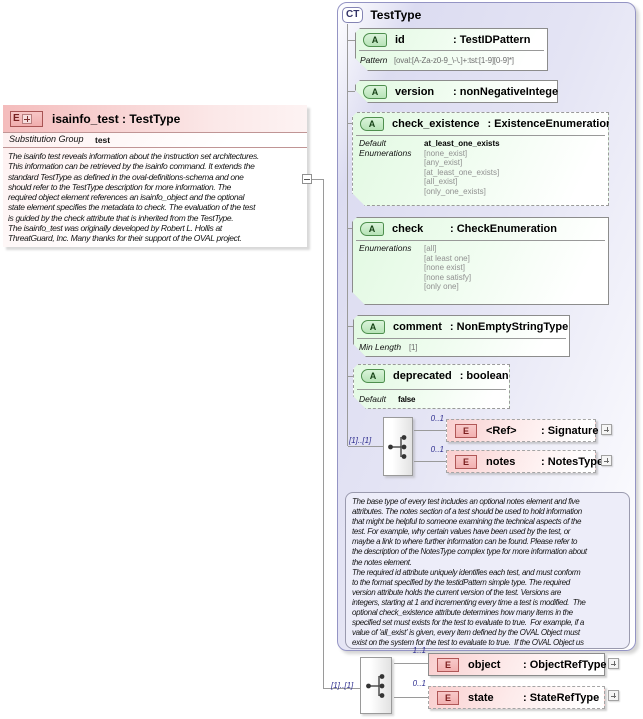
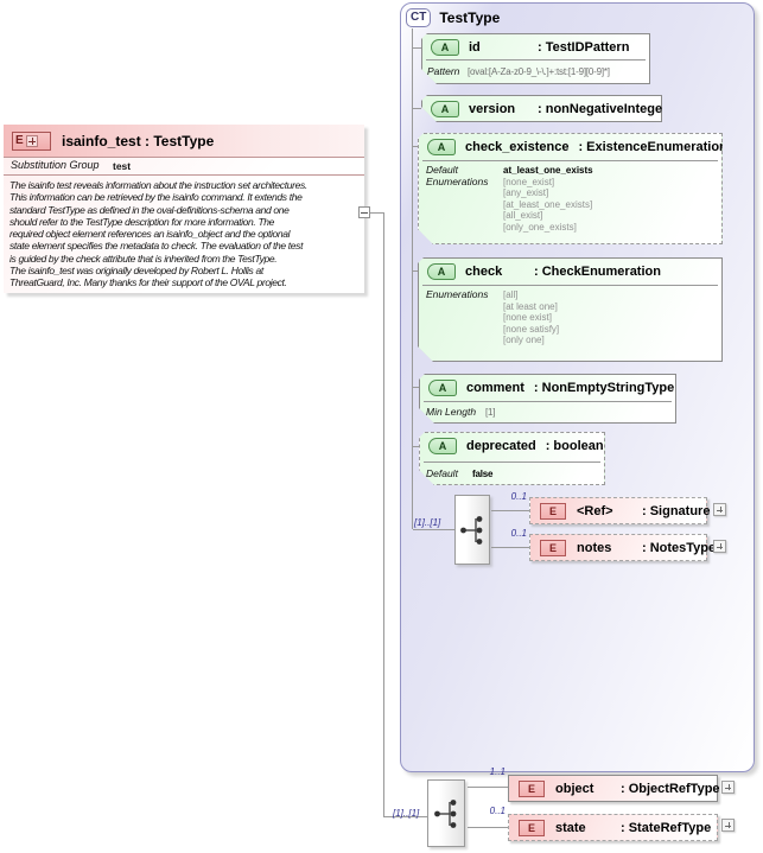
  E
  isainfo_test : TestType
  Substitution Group
  test
  The isainfo test reveals information about the instruction set architectures.
  This information can be retrieved by the isainfo command. It extends the
  standard TestType as defined in the oval-definitions-schema and one
  should refer to the TestType description for more information. The
  required object element references an isainfo_object and the optional
  state element specifies the metadata to check. The evaluation of the test
  is guided by the check attribute that is inherited from the TestType.
  The isainfo_test was originally developed by Robert L. Hollis at
  ThreatGuard, Inc. Many thanks for their support of the OVAL project.
  CT
  TestType
  A
  id
  : TestIDPattern
  Pattern
  [oval:[A-Za-z0-9_\-\.]+:tst:[1-9][0-9]*]
  A
  version
  : nonNegativeIntege
  A
  check_existence
  : ExistenceEnumeratio
  Default
  Enumerations
  at_least_one_exists
  [none_exist]
  [any_exist]
  [at_least_one_exists]
  [all_exist]
  [only_one_exists]
  A
  check
  : CheckEnumeration
  Enumerations
  [all]
  [at least one]
  [none exist]
  [none satisfy]
  [only one]
  A
  comment
  : NonEmptyStringType
  Min Length
  [1]
  A
  deprecated
  : boolean
  Default
  false
  [1]..[1]
  0..1
  E
  <Ref>
  : Signature
  0..1
  E
  notes
  : NotesTyp
- The base type of every test includes an optional notes element and five
- attributes. The notes section of a test should be used to hold information
- that might be helpful to someone examining the technical aspects of the
- test. For example, why certain values have been used by the test, or
- maybe a link to where further information can be found. Please refer to
- the description of the NotesType complex type for more information about
- the notes element.
- The required id attribute uniquely identifies each test, and must conform
- to the format specified by the testidPattern simple type. The required
- version attribute holds the current version of the test. Versions are
- integers, starting at 1 and incrementing every time a test is modified. The
- optional check_existence attribute determines how many items in the
- specified set must exists for the test to evaluate to true. For example, if a
- value of 'all_exist' is given, every item defined by the OVAL Object must
- exist on the system for the test to evaluate to true. If the OVAL Object us
  [1]..[1]
  1..1
  E
  object
  : ObjectRefType
  0..1
  E
  state
  : StateRefType
